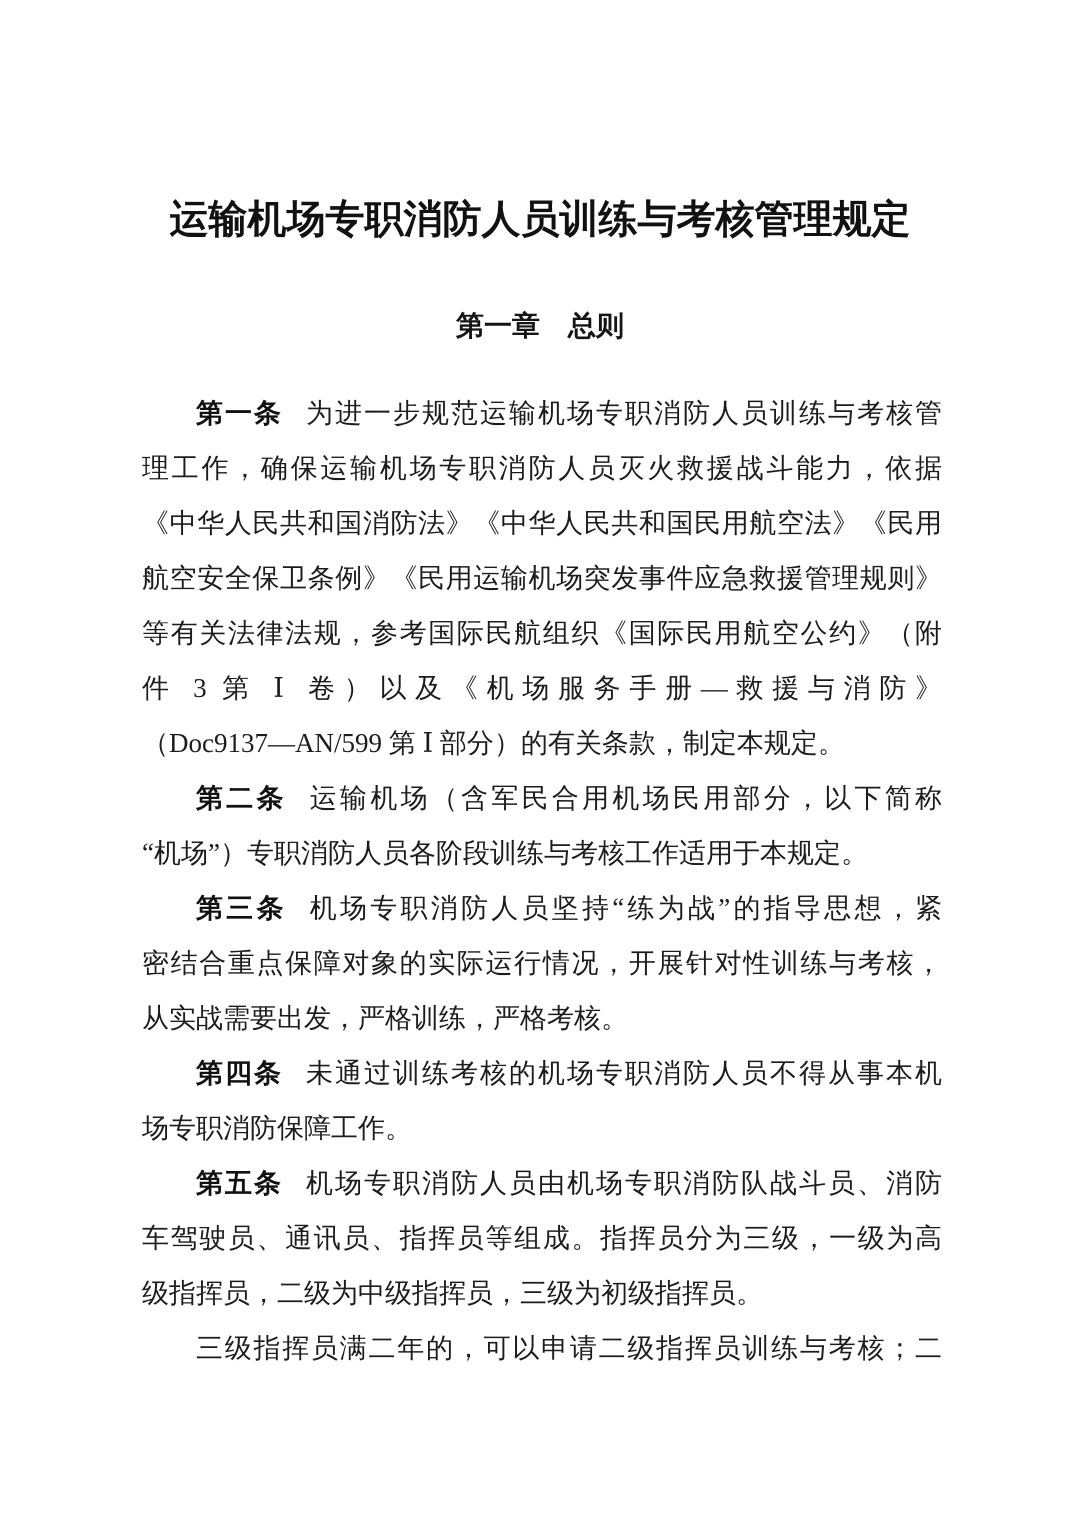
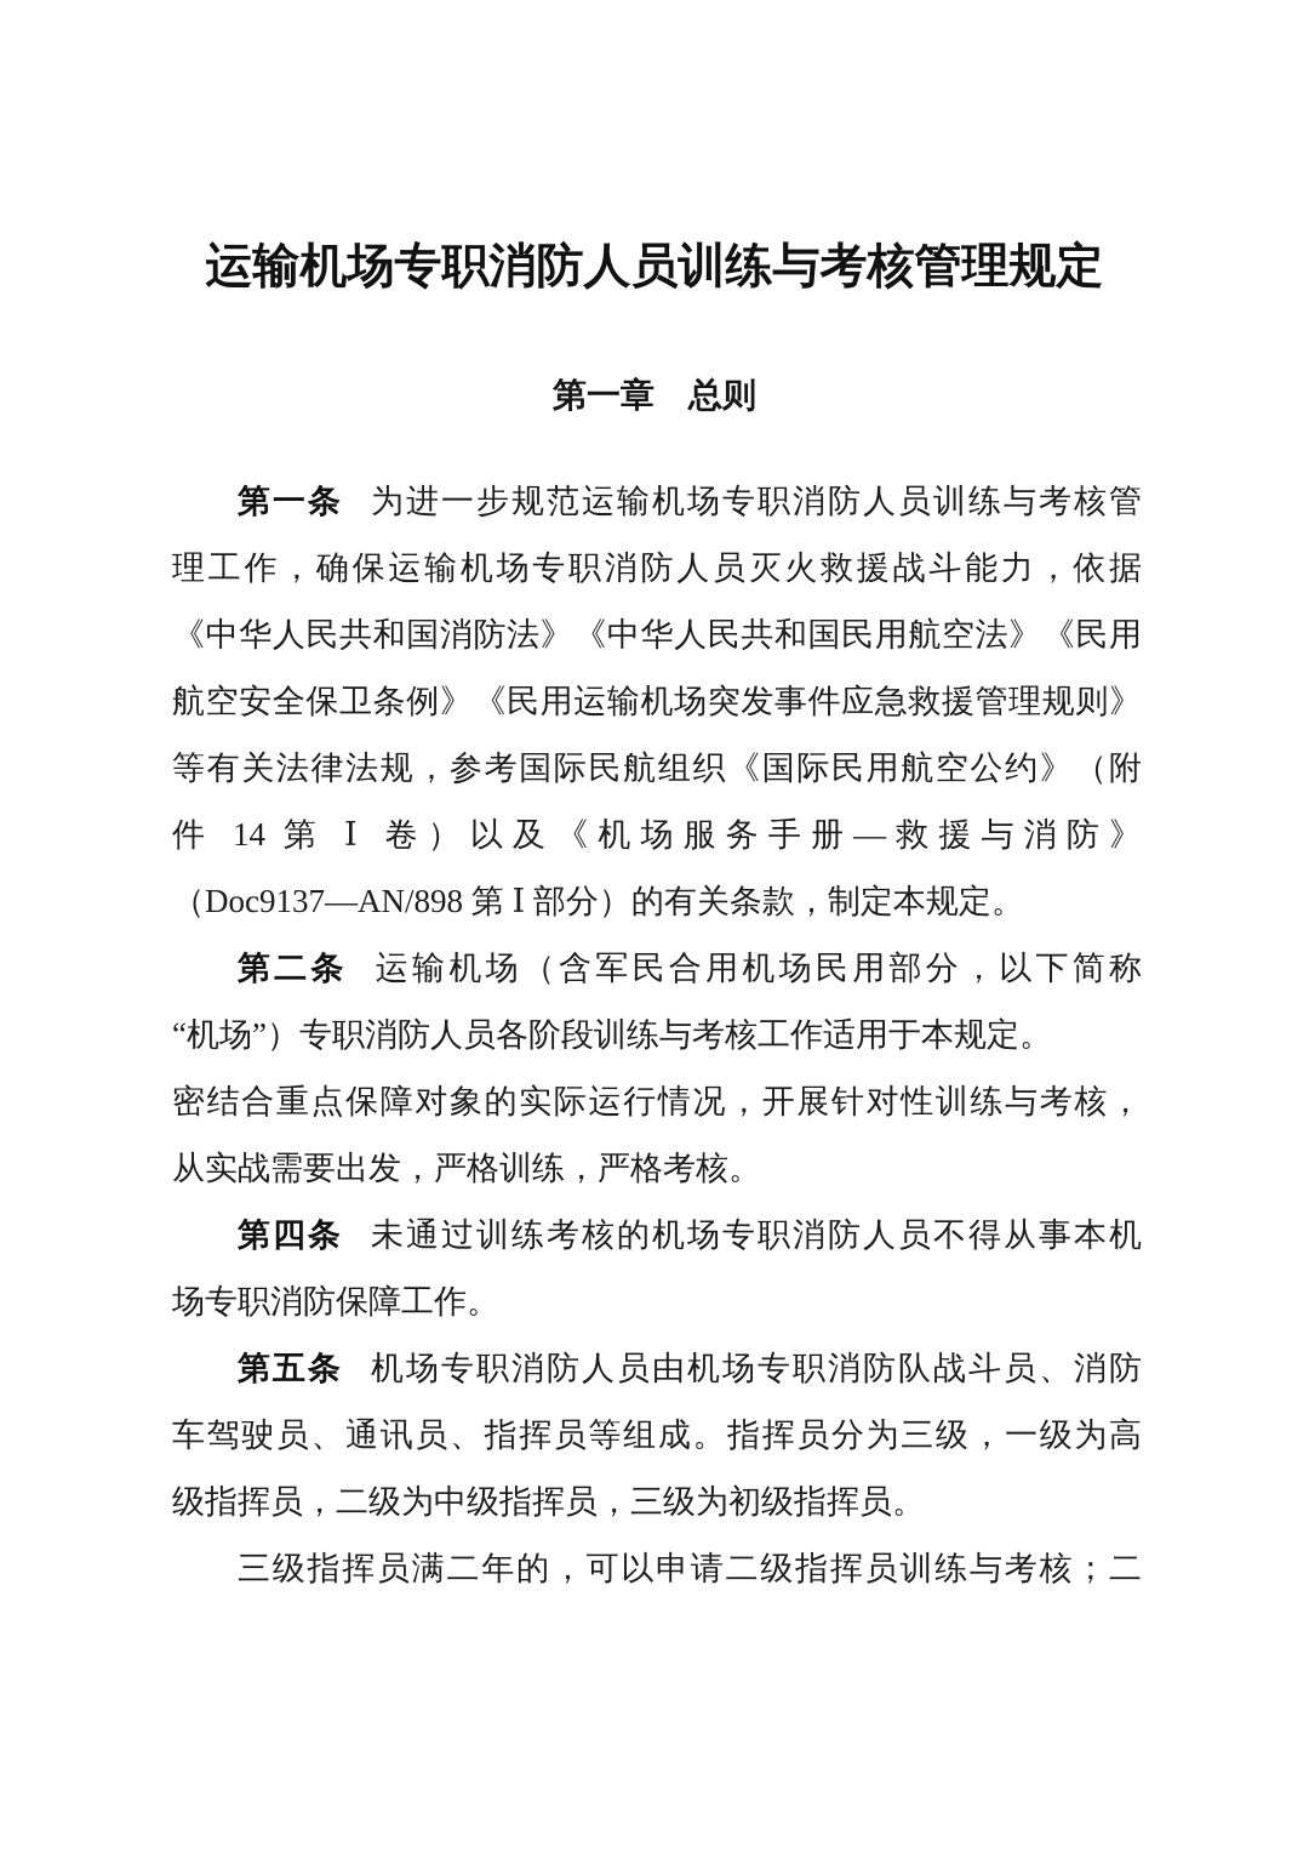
  运输机场专职消防人员训练与考核管理规定
  第一章 总则
  第一条 为进一步规范运输机场专职消防人员训练与考核管
  理工作，确保运输机场专职消防人员灭火救援战斗能力，依据
  《中华人民共和国消防法》《中华人民共和国民用航空法》《民用
  航空安全保卫条例》《民用运输机场突发事件应急救援管理规则》
  等有关法律法规，参考国际民航组织《国际民用航空公约》（附
- 件 3 第 Ⅰ 卷）以及《机场服务手册—救援与消防》
+ 件 14 第 Ⅰ 卷）以及《机场服务手册—救援与消防》
- （Doc9137—AN/599 第 Ⅰ 部分）的有关条款，制定本规定。
+ （Doc9137—AN/898 第 Ⅰ 部分）的有关条款，制定本规定。
  第二条 运输机场（含军民合用机场民用部分，以下简称
  “机场”）专职消防人员各阶段训练与考核工作适用于本规定。
- 第三条 机场专职消防人员坚持“练为战”的指导思想，紧
  密结合重点保障对象的实际运行情况，开展针对性训练与考核，
  从实战需要出发，严格训练，严格考核。
  第四条 未通过训练考核的机场专职消防人员不得从事本机
  场专职消防保障工作。
  第五条 机场专职消防人员由机场专职消防队战斗员、消防
  车驾驶员、通讯员、指挥员等组成。指挥员分为三级，一级为高
  级指挥员，二级为中级指挥员，三级为初级指挥员。
  三级指挥员满二年的，可以申请二级指挥员训练与考核；二
